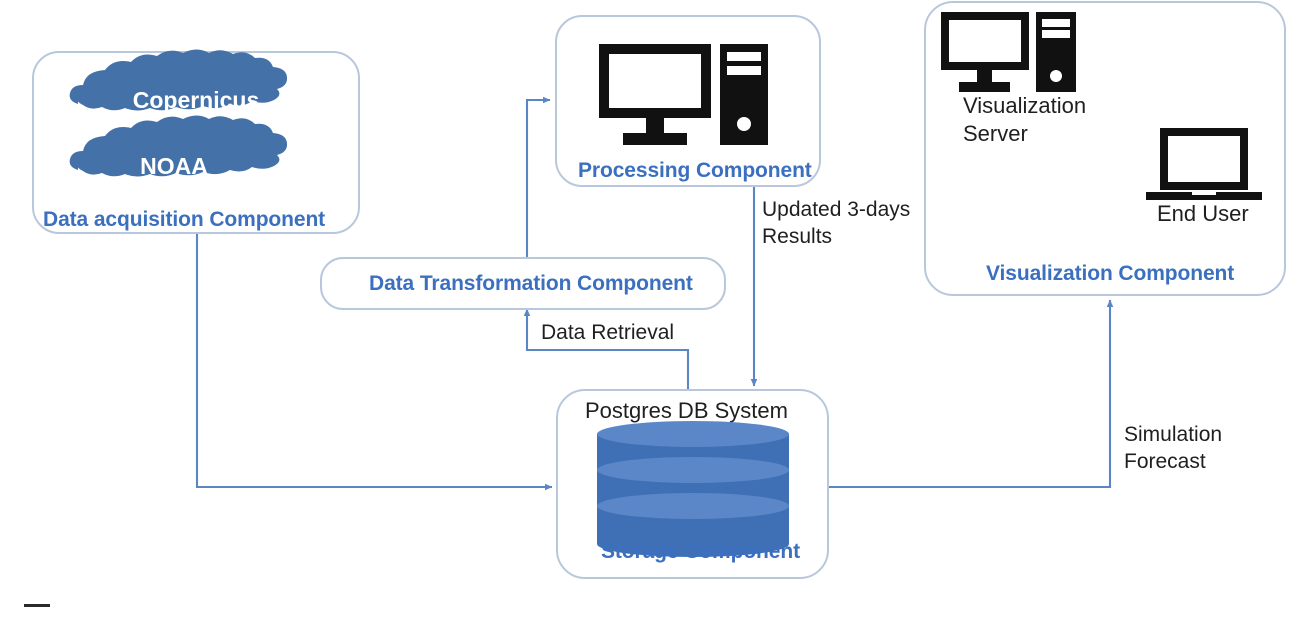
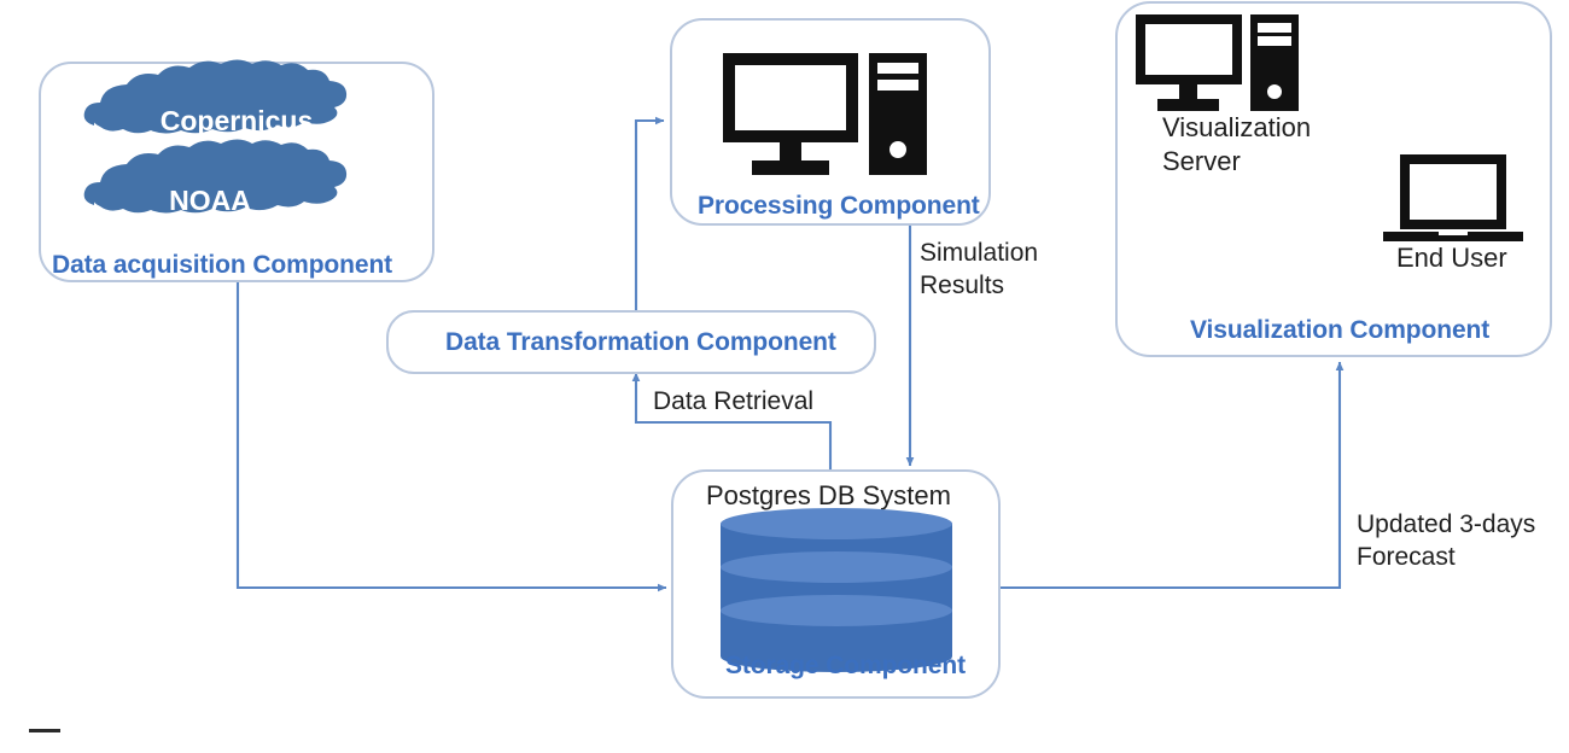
  Copernicus
  NOAA
  Data acquisition Component
  Processing Component
  Data Transformation Component
  Postgres DB System
  Storage Component
  Visualization
  Server
  End User
  Visualization Component
- Updated 3-days
+ Simulation
  Results
  Data Retrieval
- Simulation
+ Updated 3-days
  Forecast
